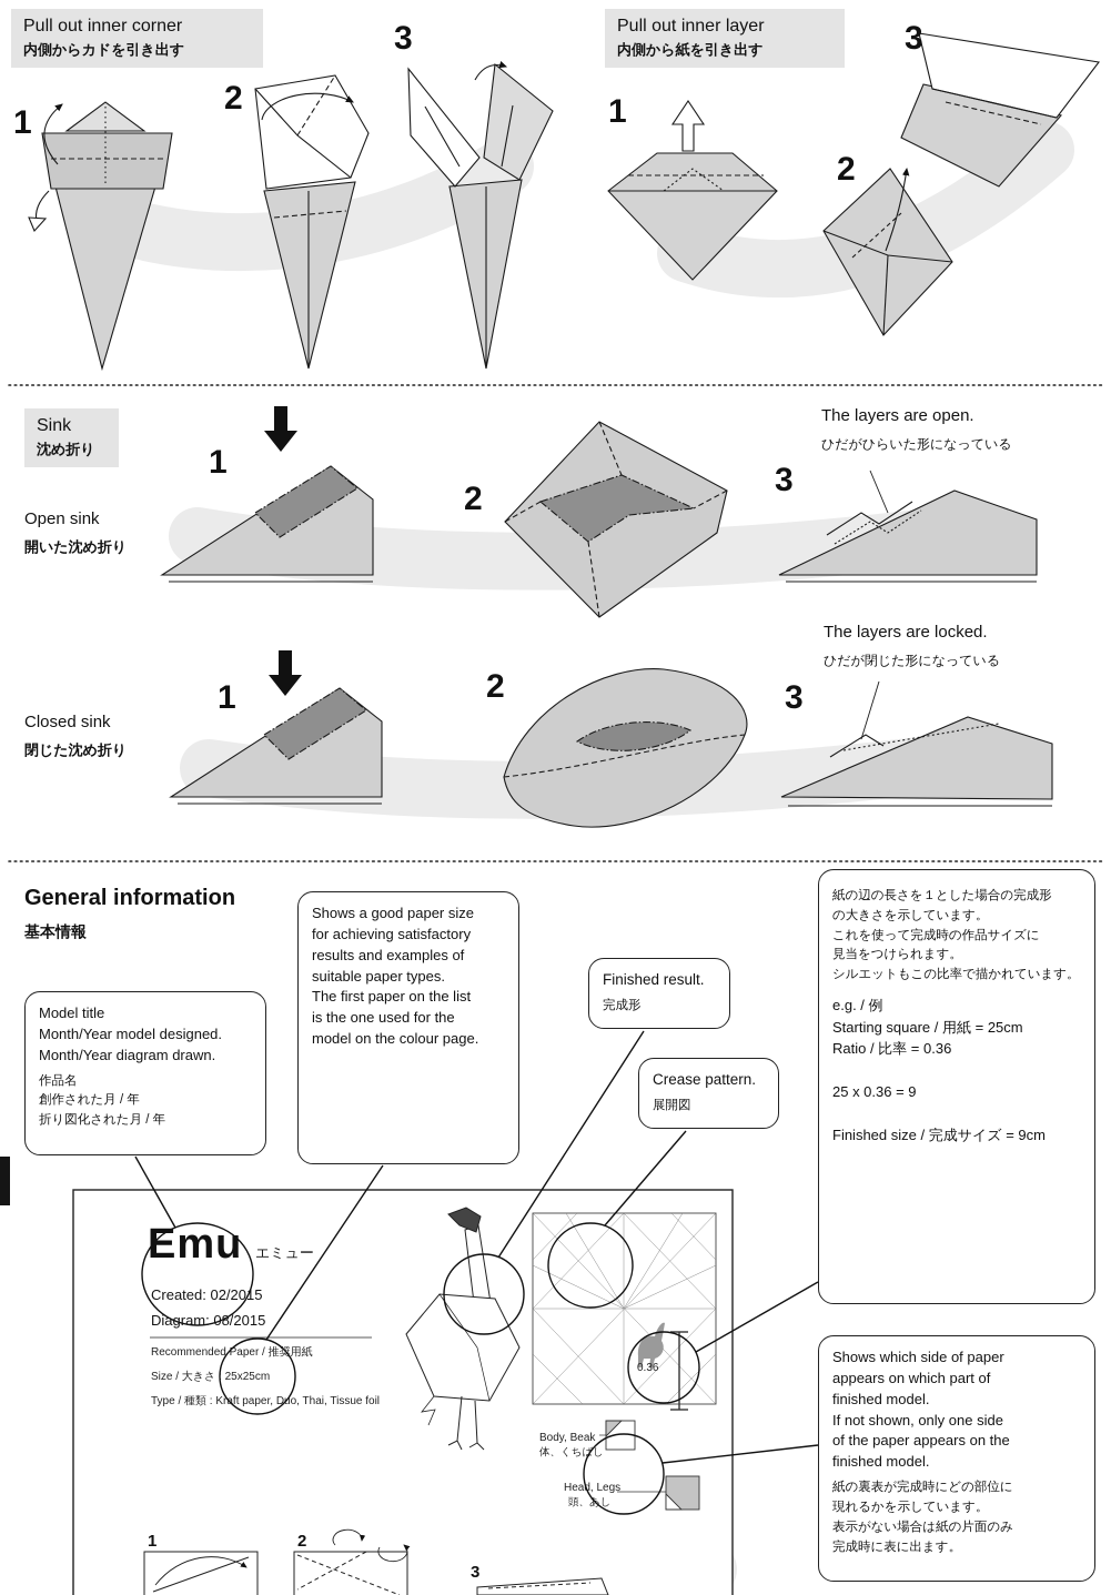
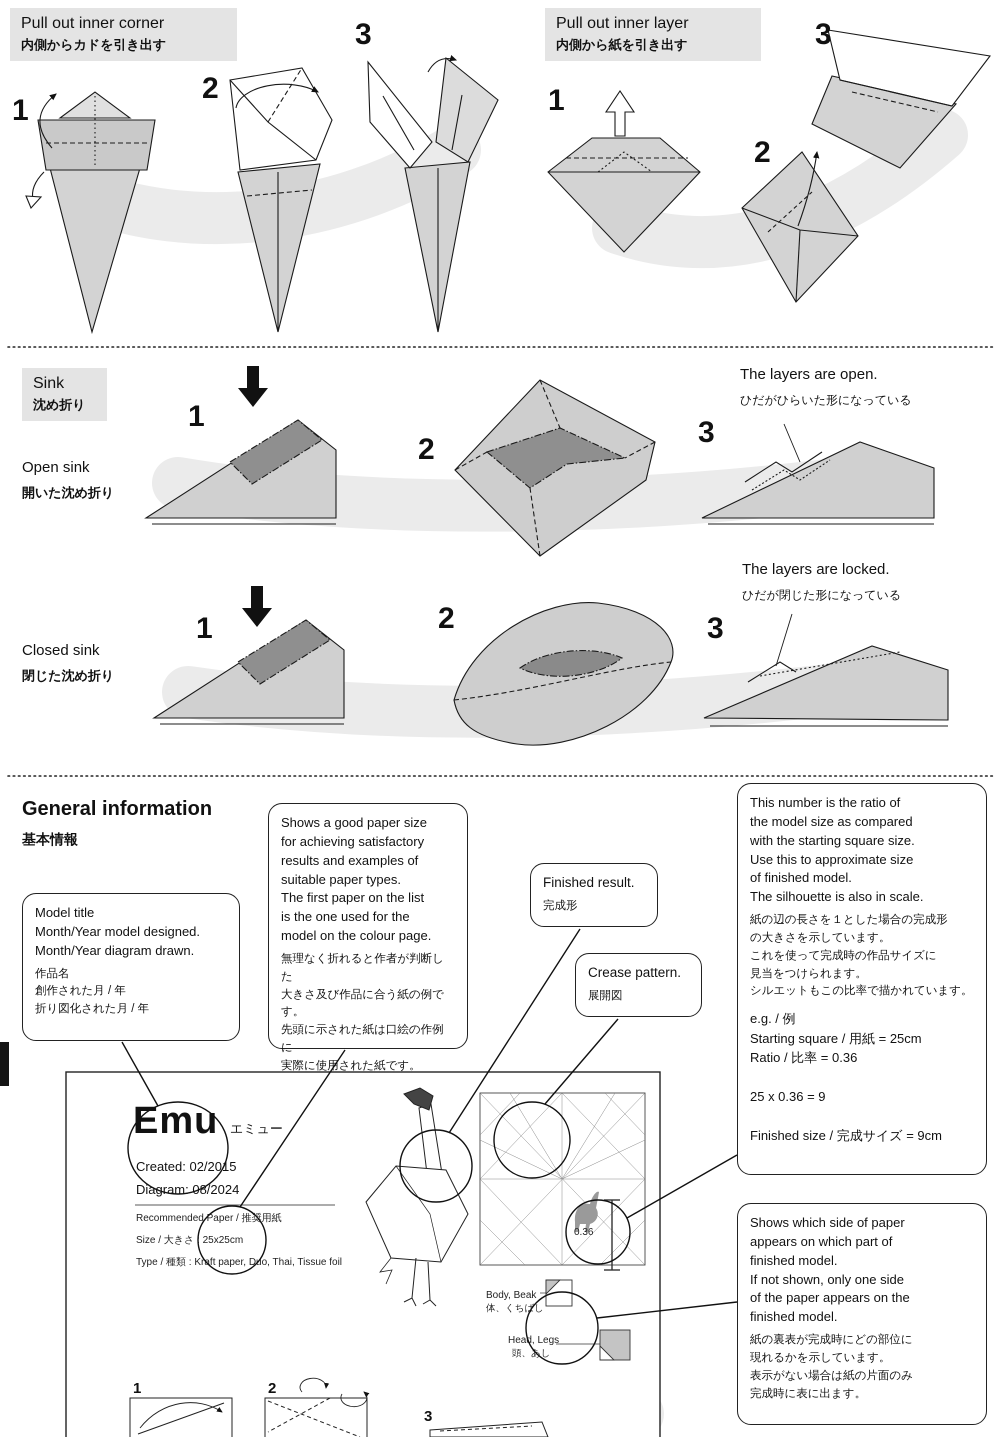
  Pull out inner corner
  内側からカドを引き出す
  Pull out inner layer
  内側から紙を引き出す
  1
  2
  3
  1
  2
  3
  Sink
  沈め折り
  Open sink
  開いた沈め折り
  1
  2
  3
  The layers are open.
  ひだがひらいた形になっている
  Closed sink
  閉じた沈め折り
  1
  2
  3
  The layers are locked.
  ひだが閉じた形になっている
  General information
  基本情報
  Model title
  Month/Year model designed.
  Month/Year diagram drawn.
  作品名
  創作された月 / 年
  折り図化された月 / 年
  Shows a good paper size
  for achieving satisfactory
  results and examples of
  suitable paper types.
  The first paper on the list
  is the one used for the
  model on the colour page.
+ 無理なく折れると作者が判断した
+ 大きさ及び作品に合う紙の例です。
+ 先頭に示された紙は口絵の作例に
+ 実際に使用された紙です。
  Finished result.
  完成形
  Crease pattern.
  展開図
+ This number is the ratio of
+ the model size as compared
+ with the starting square size.
+ Use this to approximate size
+ of finished model.
+ The silhouette is also in scale.
  紙の辺の長さを１とした場合の完成形
  の大きさを示しています。
  これを使って完成時の作品サイズに
  見当をつけられます。
  シルエットもこの比率で描かれています。
  e.g. / 例
  Starting square / 用紙 = 25cm
  Ratio / 比率 = 0.36
  25 x 0.36 = 9
  Finished size / 完成サイズ = 9cm
  Shows which side of paper
  appears on which part of
  finished model.
  If not shown, only one side
  of the paper appears on the
  finished model.
  紙の裏表が完成時にどの部位に
  現れるかを示しています。
  表示がない場合は紙の片面のみ
  完成時に表に出ます。
  Emu
  エミュー
  Created: 02/2015
- Diagram: 08/2015
+ Diagram: 08/2024
  Recommended Paper / 推奨用紙
  Size / 大きさ 25x25cm
  Type / 種類 : Krft paper, Duo, Thai, Tissue foil
  0.36
  Body, Beak
  体、くちばし
  Head, Legs
  頭、し
  1
  2
  3
